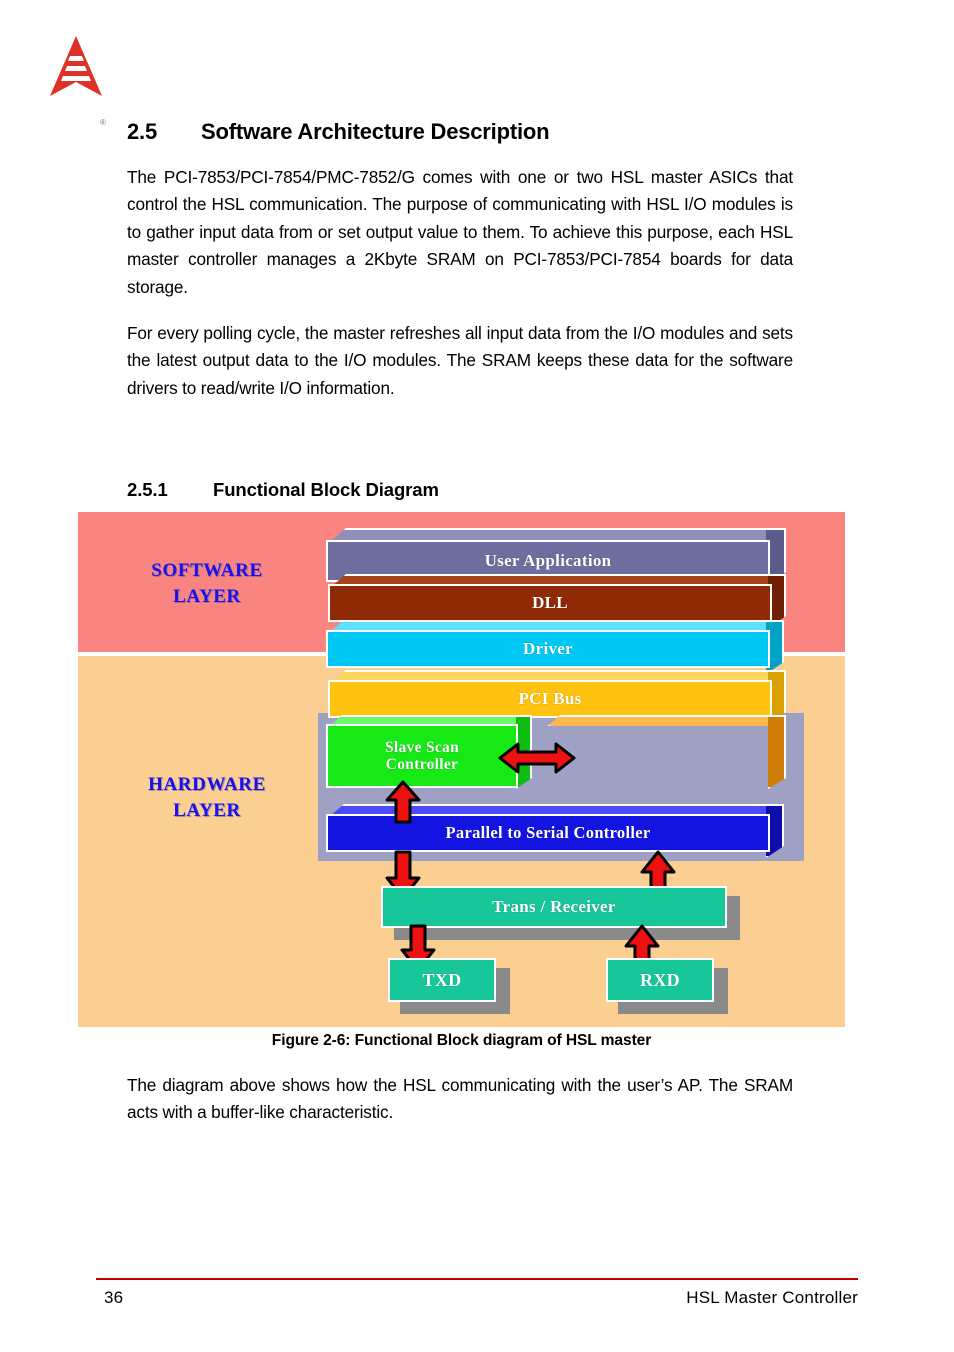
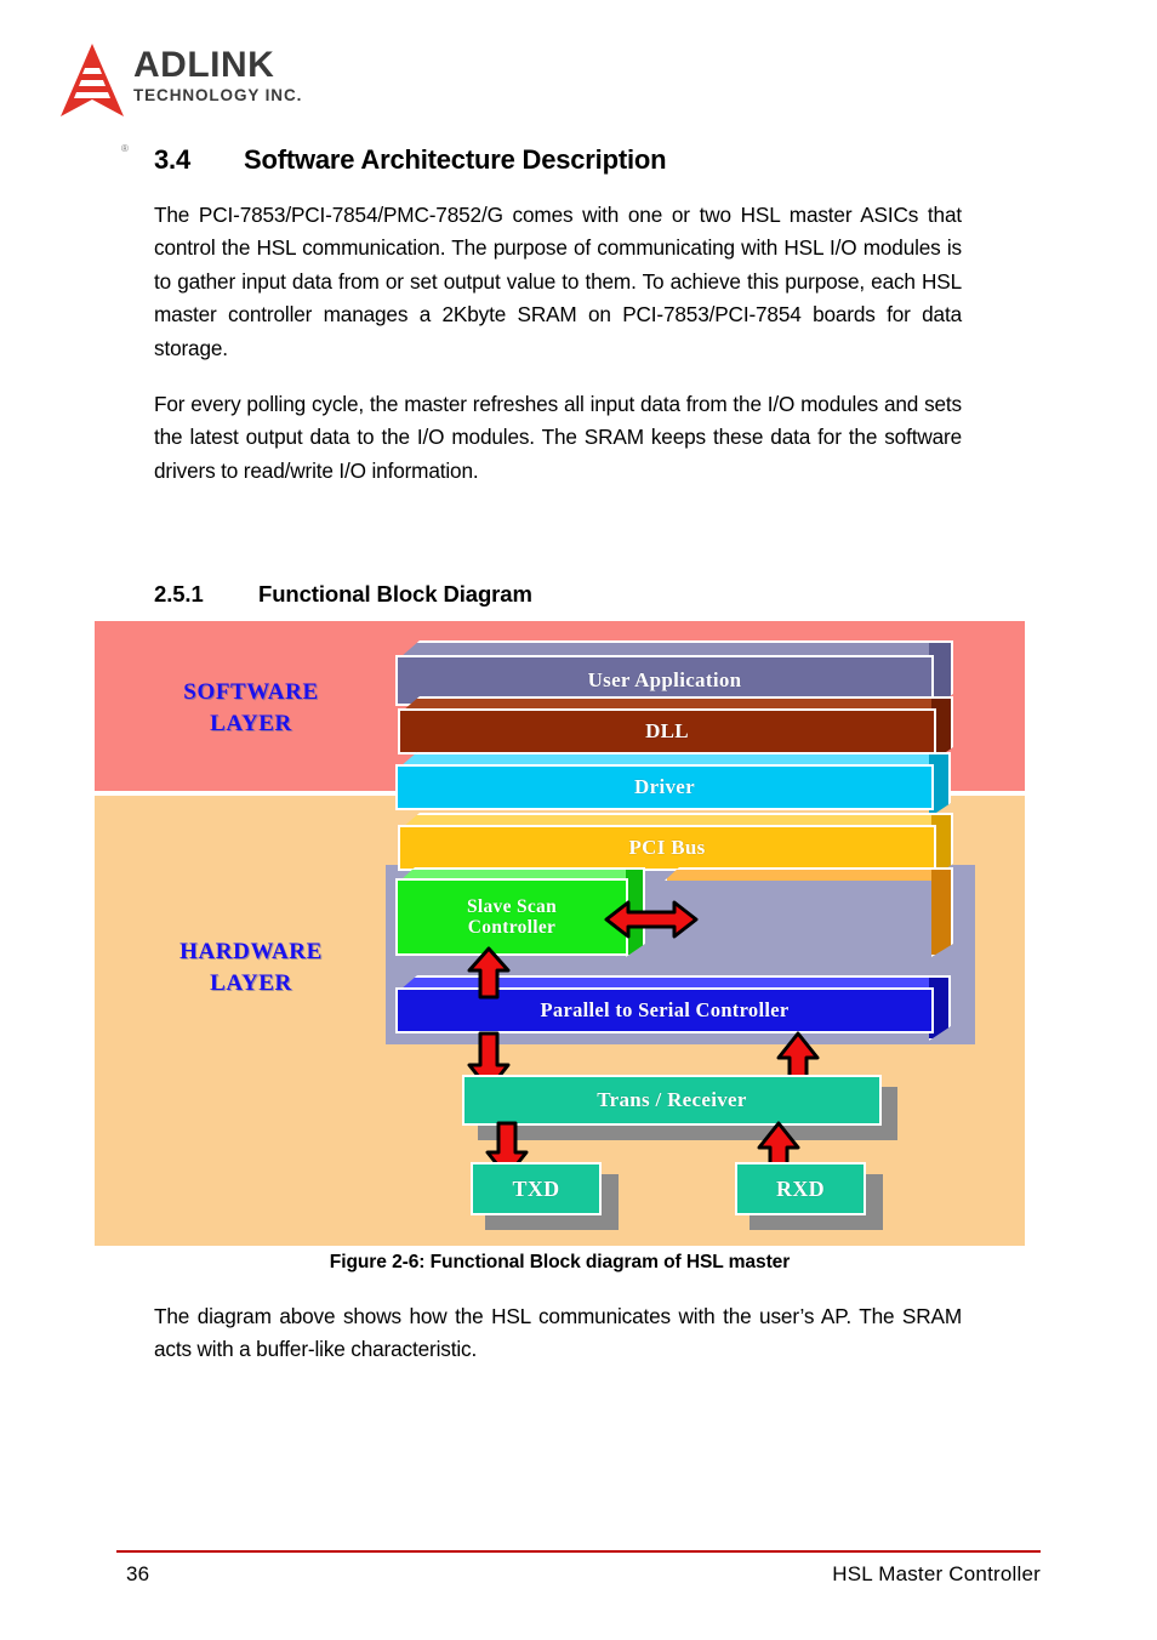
+ ADLINK
+ TECHNOLOGY INC.
  ®
- 2.5 Software Architecture Description
+ 3.4 Software Architecture Description
  The PCI-7853/PCI-7854/PMC-7852/G comes with one or two HSL master ASICs that control the HSL communication. The purpose of communicating with HSL I/O modules is to gather input data from or set output value to them. To achieve this purpose, each HSL master controller manages a 2Kbyte SRAM on PCI-7853/PCI-7854 boards for data storage.
  For every polling cycle, the master refreshes all input data from the I/O modules and sets the latest output data to the I/O modules. The SRAM keeps these data for the software drivers to read/write I/O information.
  2.5.1 Functional Block Diagram
  SOFTWARE
  LAYER
  HARDWARE
  LAYER
  User Application
  DLL
  Driver
  PCI Bus
  Slave Scan
  Controller
  Parallel to Serial Controller
  Trans / Receiver
  TXD
  RXD
  Figure 2-6: Functional Block diagram of HSL master
- The diagram above shows how the HSL communicating with the user’s AP. The SRAM acts with a buffer-like characteristic.
+ The diagram above shows how the HSL communicates with the user’s AP. The SRAM acts with a buffer-like characteristic.
  36
  HSL Master Controller
